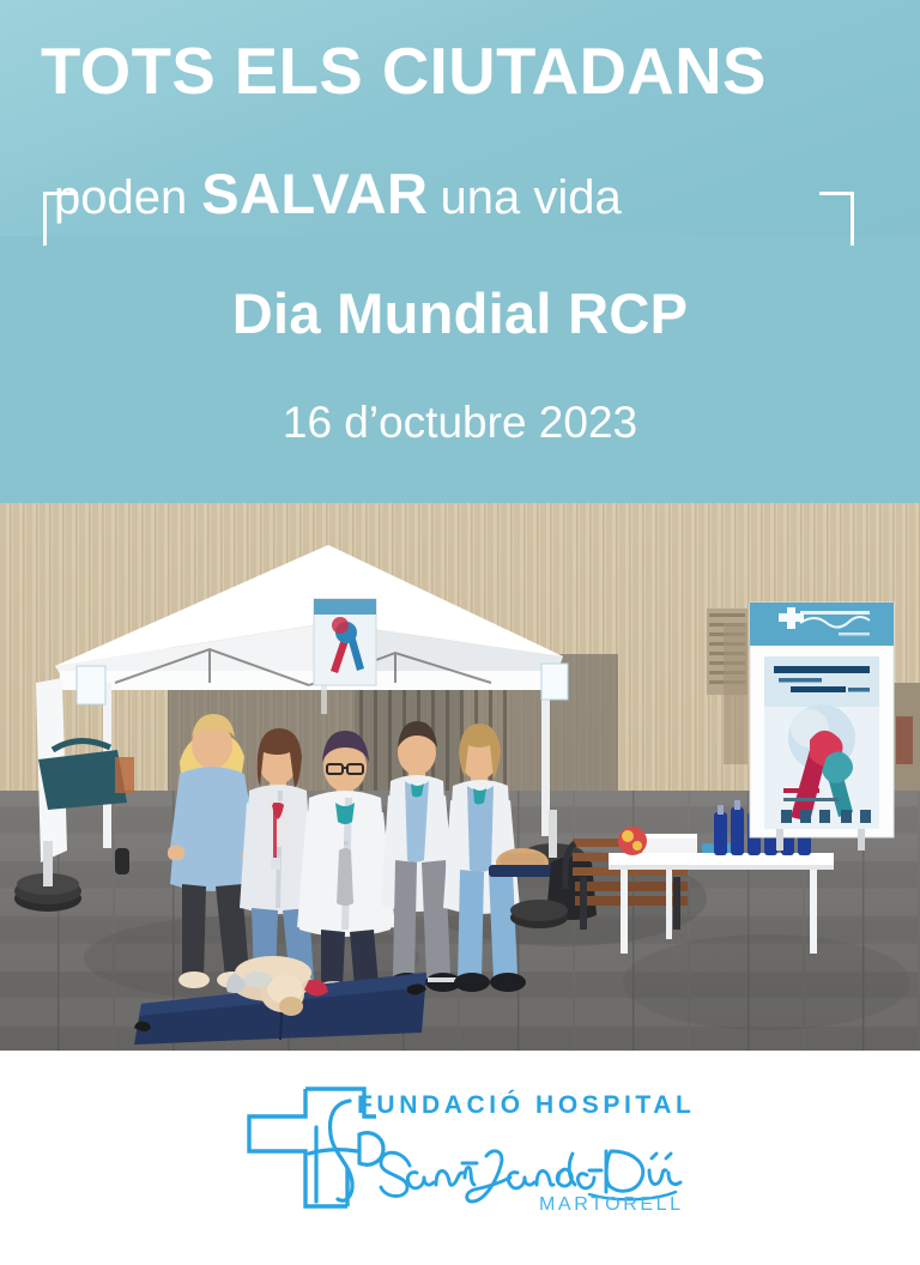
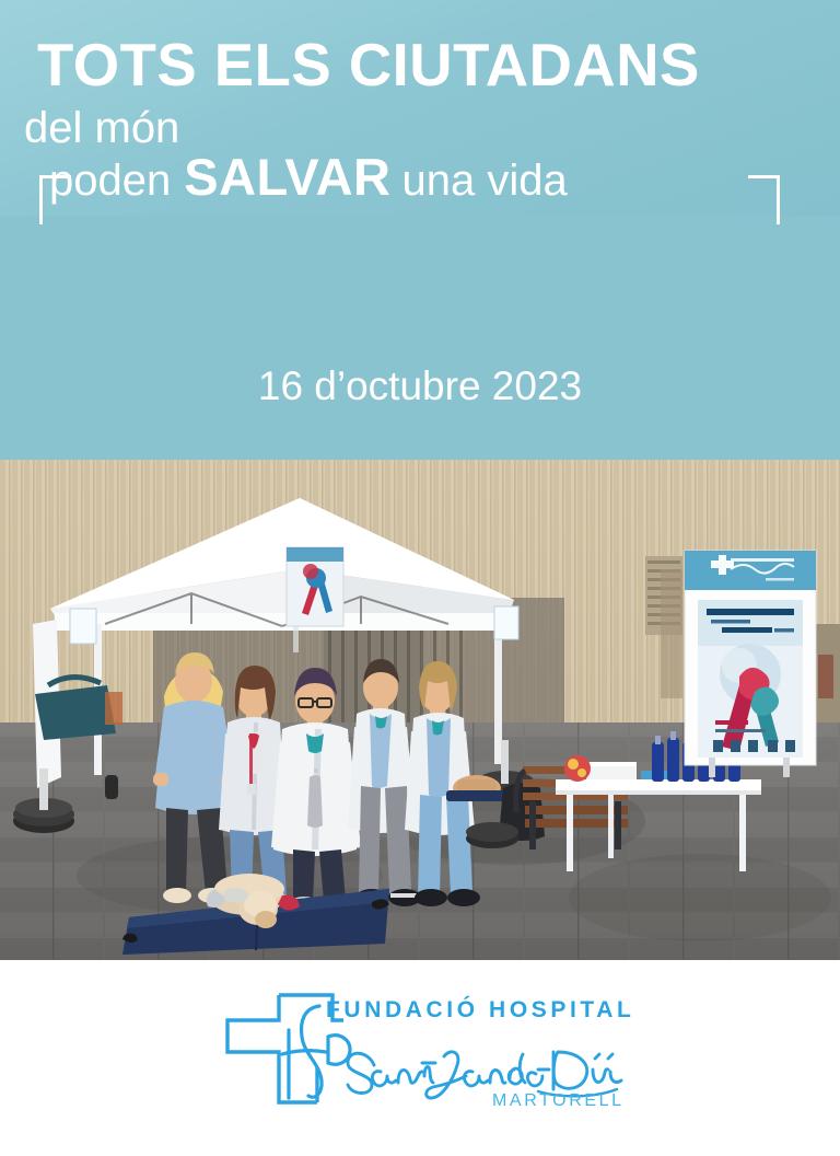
  TOTS ELS CIUTADANS
+ del món
  poden
  SALVAR
  una vida
- Dia Mundial RCP
  16 d’octubre 2023
  FUNDACIÓ HOSPITAL
  MARTORELL
